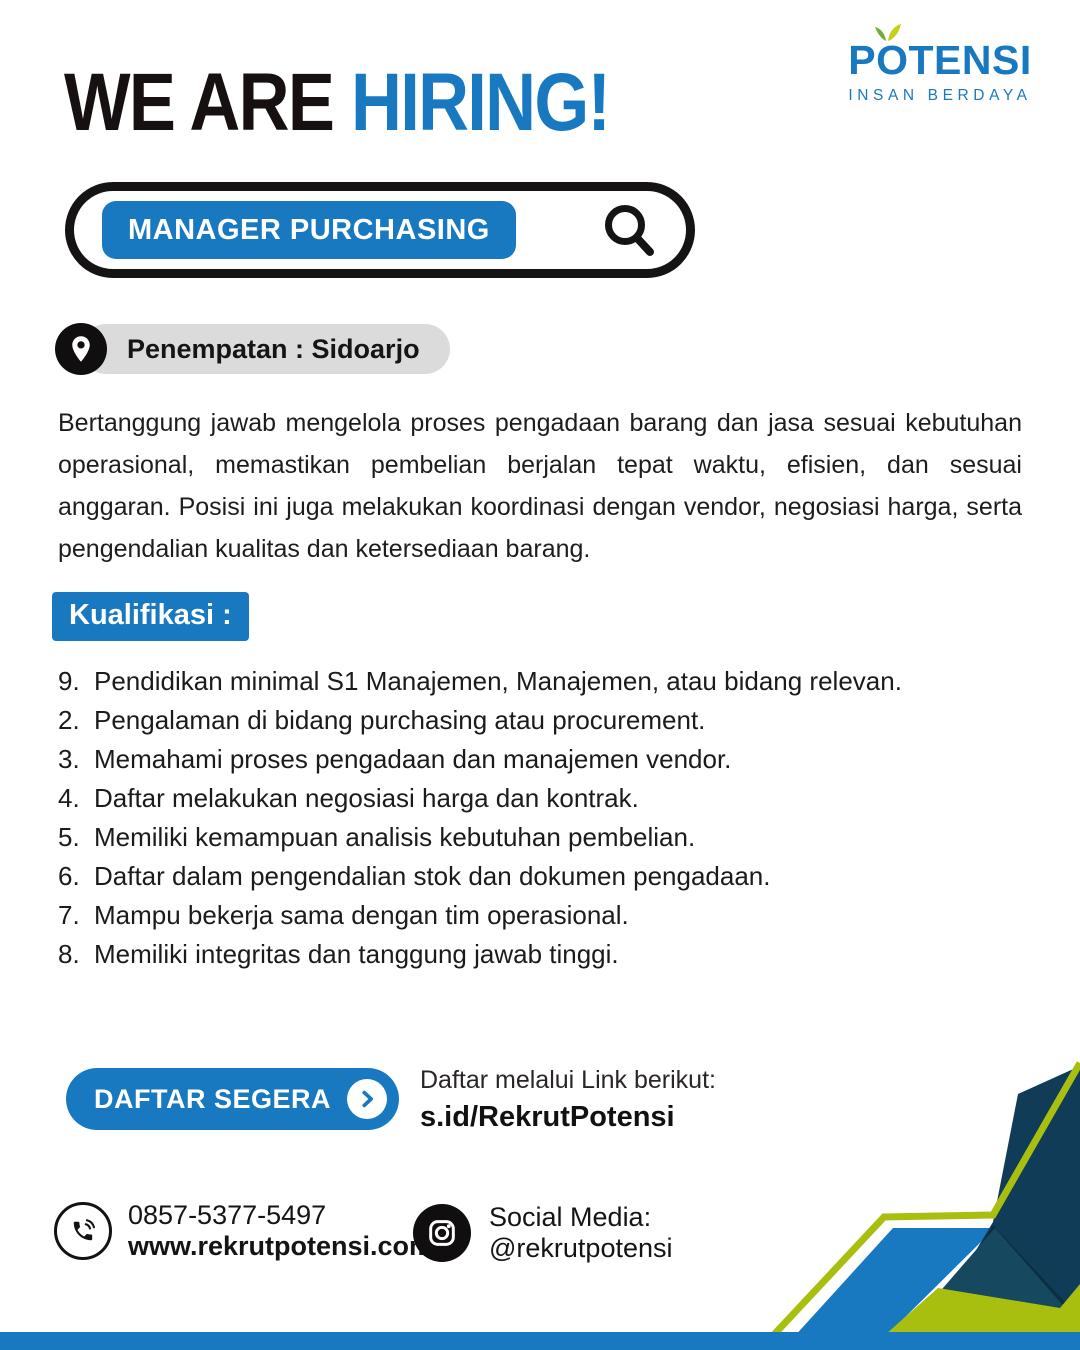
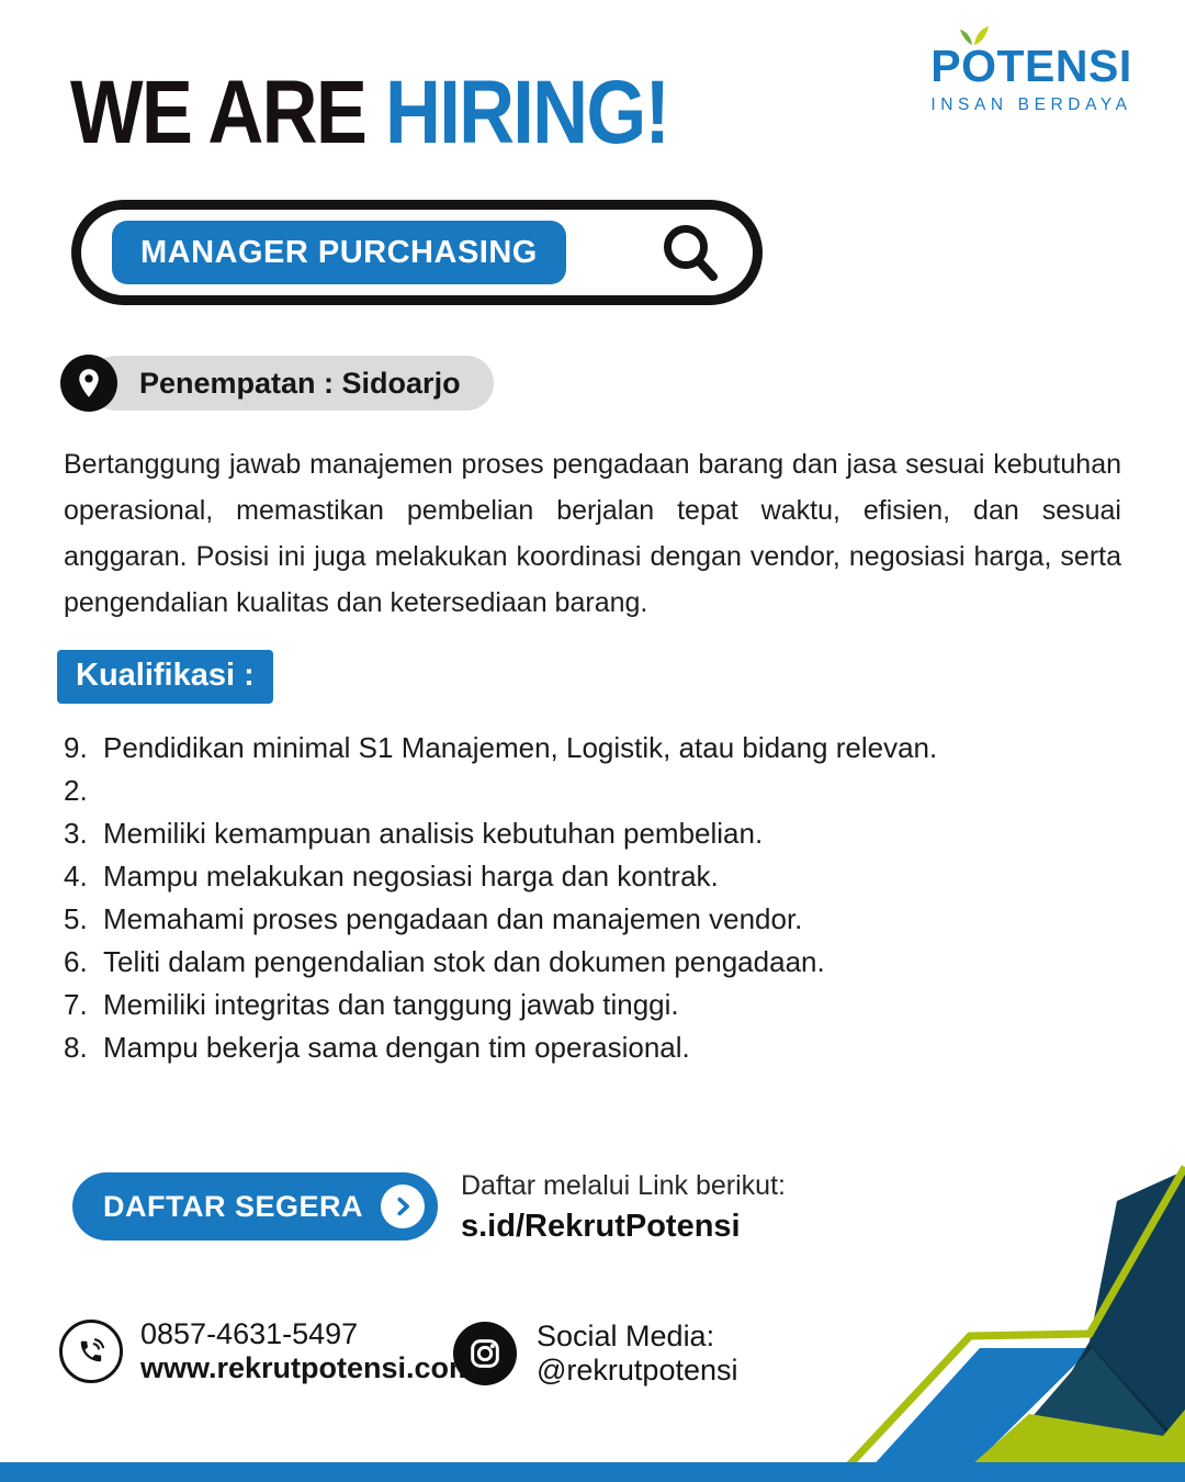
  WE ARE HIRING!
  PO TENSI
  INSAN BERDAYA
  MANAGER PURCHASING
  Penempatan : Sidoarjo
- Bertanggung jawab mengelola proses pengadaan barang dan jasa sesuai kebutuhan operasional, memastikan pembelian berjalan tepat waktu, efisien, dan sesuai anggaran. Posisi ini juga melakukan koordinasi dengan vendor, negosiasi harga, serta pengendalian kualitas dan ketersediaan barang.
+ Bertanggung jawab manajemen proses pengadaan barang dan jasa sesuai kebutuhan operasional, memastikan pembelian berjalan tepat waktu, efisien, dan sesuai anggaran. Posisi ini juga melakukan koordinasi dengan vendor, negosiasi harga, serta pengendalian kualitas dan ketersediaan barang.
  Kualifikasi :
  9.
- Pendidikan minimal S1 Manajemen, Manajemen, atau bidang relevan.
+ Pendidikan minimal S1 Manajemen, Logistik, atau bidang relevan.
  2.
- Pengalaman di bidang purchasing atau procurement.
  3.
- Memahami proses pengadaan dan manajemen vendor.
+ Memiliki kemampuan analisis kebutuhan pembelian.
  4.
- Daftar melakukan negosiasi harga dan kontrak.
+ Mampu melakukan negosiasi harga dan kontrak.
  5.
- Memiliki kemampuan analisis kebutuhan pembelian.
+ Memahami proses pengadaan dan manajemen vendor.
  6.
- Daftar dalam pengendalian stok dan dokumen pengadaan.
+ Teliti dalam pengendalian stok dan dokumen pengadaan.
  7.
- Mampu bekerja sama dengan tim operasional.
+ Memiliki integritas dan tanggung jawab tinggi.
  8.
- Memiliki integritas dan tanggung jawab tinggi.
+ Mampu bekerja sama dengan tim operasional.
  DAFTAR SEGERA
  Daftar melalui Link berikut:
  s.id/RekrutPotensi
- 0857-5377-5497
+ 0857-4631-5497
  www.rekrutpotensi.co
  Social Media:
  @rekrutpotensi
